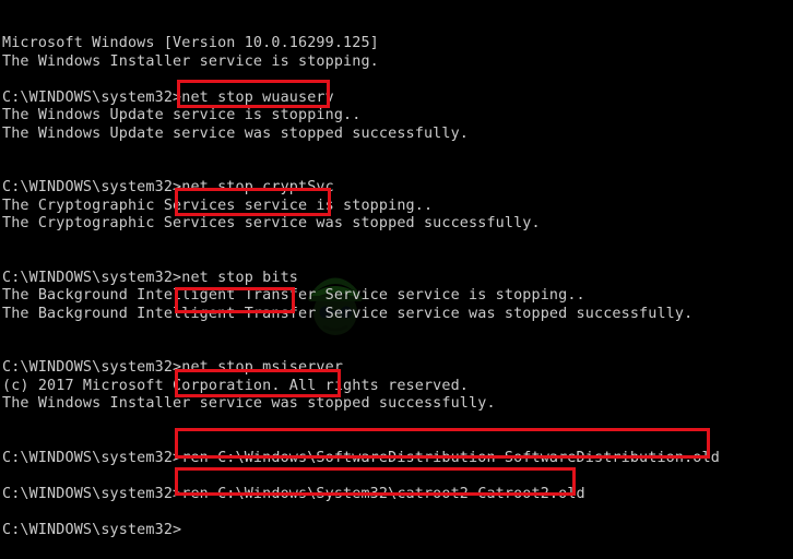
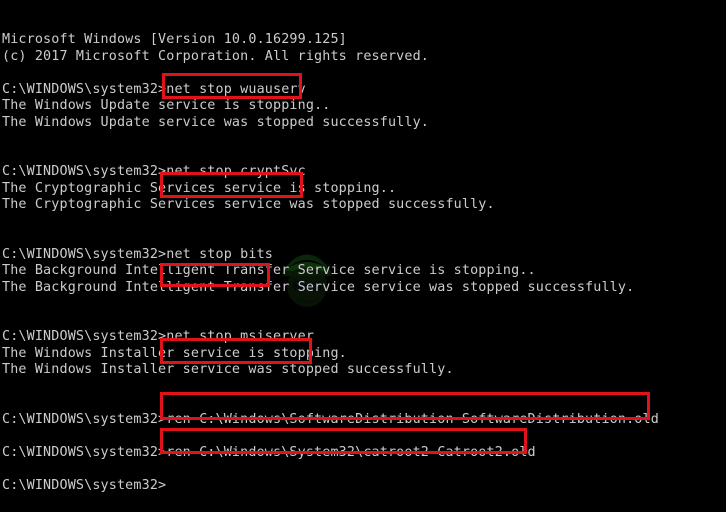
  Microsoft Windows [Version 10.0.16299.125]
- The Windows Installer service is stopping.
+ (c) 2017 Microsoft Corporation. All rights reserved.
  C:\WINDOWS\system32>net stop wuauserv
  The Windows Update service is stopping..
  The Windows Update service was stopped successfully.
  C:\WINDOWS\system32>net stop cryptSvc
  The Cryptographic Services service is stopping..
  The Cryptographic Services service was stopped successfully.
  C:\WINDOWS\system32>net stop bits
  The Background Intelligent Transfer Service service is stopping..
  The Background Intelligent Transfer Service service was stopped successfully.
  C:\WINDOWS\system32>net stop msiserver
- (c) 2017 Microsoft Corporation. All rights reserved.
+ The Windows Installer service is stopping.
  The Windows Installer service was stopped successfully.
  C:\WINDOWS\system32>ren C:\Windows\SoftwareDistribution SoftwareDistribution.old
  C:\WINDOWS\system32>ren C:\Windows\System32\catroot2 Catroot2.old
  C:\WINDOWS\system32>
